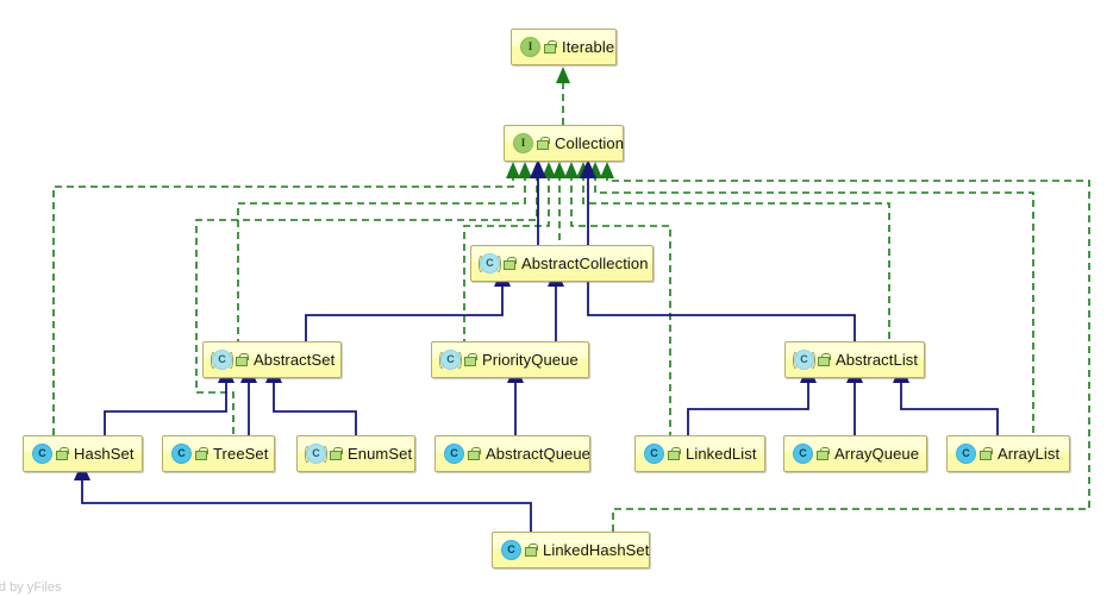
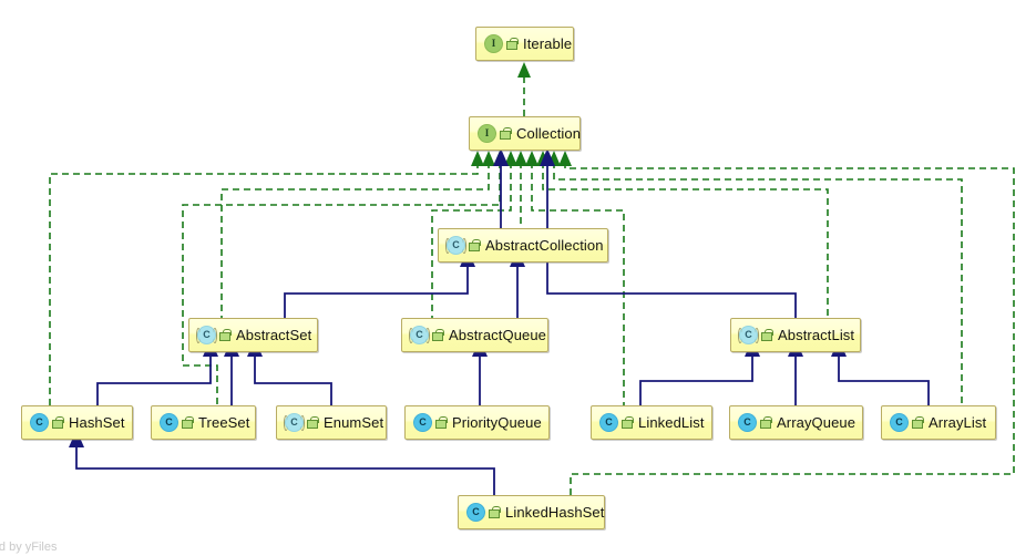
  I
  Iterable
  I
  Collection
  C
  AbstractCollection
  C
  AbstractSet
  C
- PriorityQueue
+ AbstractQueue
  C
  AbstractList
  C
  HashSet
  C
  TreeSet
  C
  EnumSet
  C
- AbstractQueue
+ PriorityQueue
  C
  LinkedList
  C
  ArrayQueue
  C
  ArrayList
  C
  LinkedHashSet
  d by yFiles
